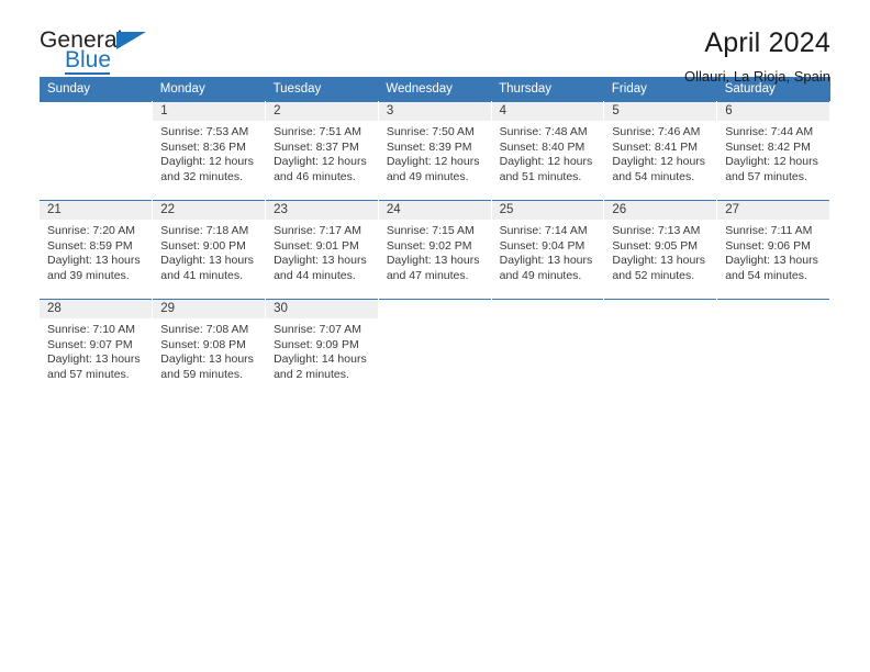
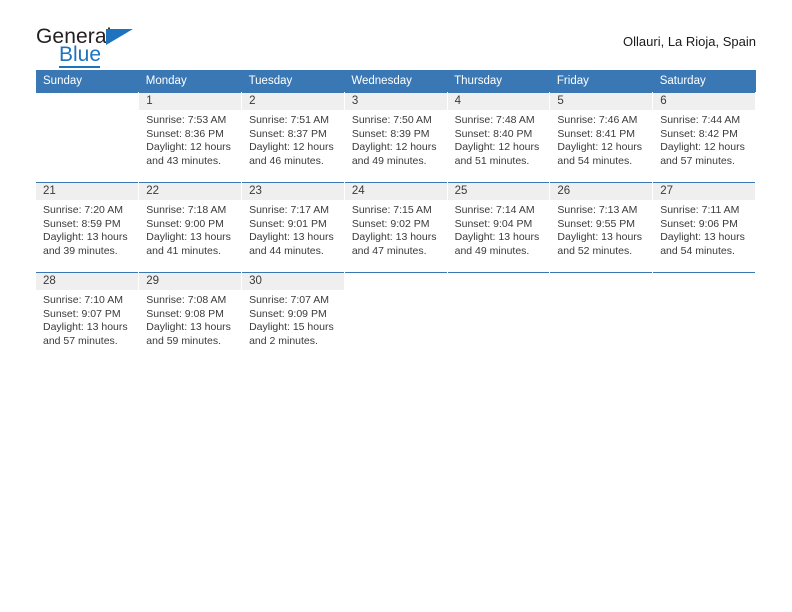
  General
  Blue
- April 2024
  Ollauri, La Rioja, Spain
  Sunday	Monday	Tuesday	Wednesday	Thursday	Friday	Saturday
- 	1Sunrise: 7:53 AMSunset: 8:36 PMDaylight: 12 hoursand 32 minutes.	2Sunrise: 7:51 AMSunset: 8:37 PMDaylight: 12 hoursand 46 minutes.	3Sunrise: 7:50 AMSunset: 8:39 PMDaylight: 12 hoursand 49 minutes.	4Sunrise: 7:48 AMSunset: 8:40 PMDaylight: 12 hoursand 51 minutes.	5Sunrise: 7:46 AMSunset: 8:41 PMDaylight: 12 hoursand 54 minutes.	6Sunrise: 7:44 AMSunset: 8:42 PMDaylight: 12 hoursand 57 minutes.
+ 	1Sunrise: 7:53 AMSunset: 8:36 PMDaylight: 12 hoursand 43 minutes.	2Sunrise: 7:51 AMSunset: 8:37 PMDaylight: 12 hoursand 46 minutes.	3Sunrise: 7:50 AMSunset: 8:39 PMDaylight: 12 hoursand 49 minutes.	4Sunrise: 7:48 AMSunset: 8:40 PMDaylight: 12 hoursand 51 minutes.	5Sunrise: 7:46 AMSunset: 8:41 PMDaylight: 12 hoursand 54 minutes.	6Sunrise: 7:44 AMSunset: 8:42 PMDaylight: 12 hoursand 57 minutes.
- 21Sunrise: 7:20 AMSunset: 8:59 PMDaylight: 13 hoursand 39 minutes.	22Sunrise: 7:18 AMSunset: 9:00 PMDaylight: 13 hoursand 41 minutes.	23Sunrise: 7:17 AMSunset: 9:01 PMDaylight: 13 hoursand 44 minutes.	24Sunrise: 7:15 AMSunset: 9:02 PMDaylight: 13 hoursand 47 minutes.	25Sunrise: 7:14 AMSunset: 9:04 PMDaylight: 13 hoursand 49 minutes.	26Sunrise: 7:13 AMSunset: 9:05 PMDaylight: 13 hoursand 52 minutes.	27Sunrise: 7:11 AMSunset: 9:06 PMDaylight: 13 hoursand 54 minutes.
+ 21Sunrise: 7:20 AMSunset: 8:59 PMDaylight: 13 hoursand 39 minutes.	22Sunrise: 7:18 AMSunset: 9:00 PMDaylight: 13 hoursand 41 minutes.	23Sunrise: 7:17 AMSunset: 9:01 PMDaylight: 13 hoursand 44 minutes.	24Sunrise: 7:15 AMSunset: 9:02 PMDaylight: 13 hoursand 47 minutes.	25Sunrise: 7:14 AMSunset: 9:04 PMDaylight: 13 hoursand 49 minutes.	26Sunrise: 7:13 AMSunset: 9:55 PMDaylight: 13 hoursand 52 minutes.	27Sunrise: 7:11 AMSunset: 9:06 PMDaylight: 13 hoursand 54 minutes.
- 28Sunrise: 7:10 AMSunset: 9:07 PMDaylight: 13 hoursand 57 minutes.	29Sunrise: 7:08 AMSunset: 9:08 PMDaylight: 13 hoursand 59 minutes.	30Sunrise: 7:07 AMSunset: 9:09 PMDaylight: 14 hoursand 2 minutes.
+ 28Sunrise: 7:10 AMSunset: 9:07 PMDaylight: 13 hoursand 57 minutes.	29Sunrise: 7:08 AMSunset: 9:08 PMDaylight: 13 hoursand 59 minutes.	30Sunrise: 7:07 AMSunset: 9:09 PMDaylight: 15 hoursand 2 minutes.
